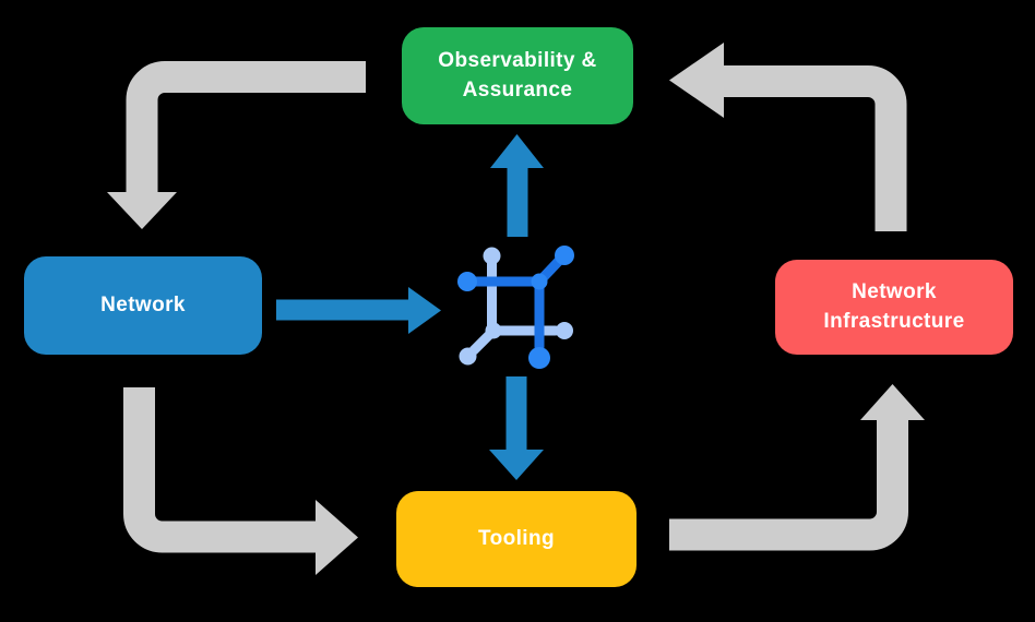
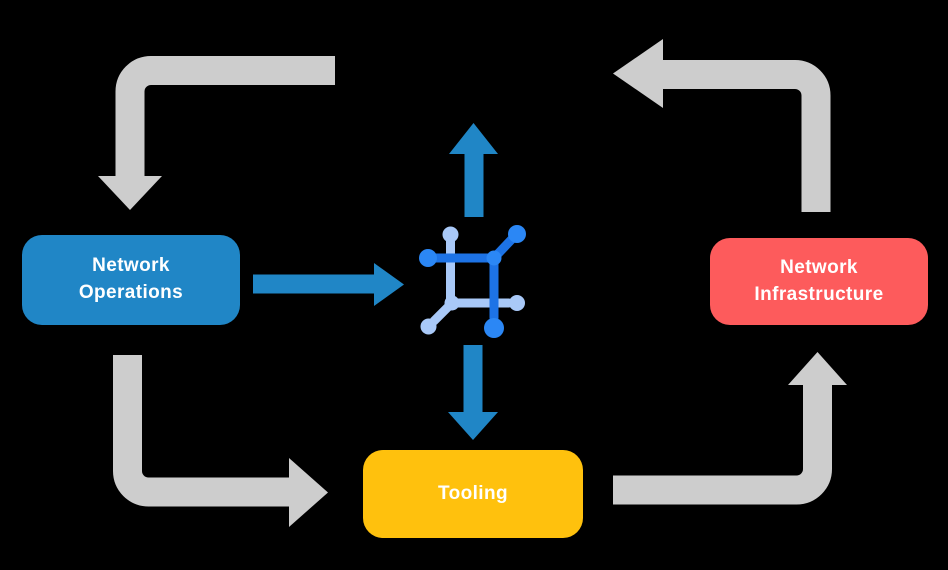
- Observability &
- Assurance
  Network
+ Operations
  Network
  Infrastructure
  Tooling
